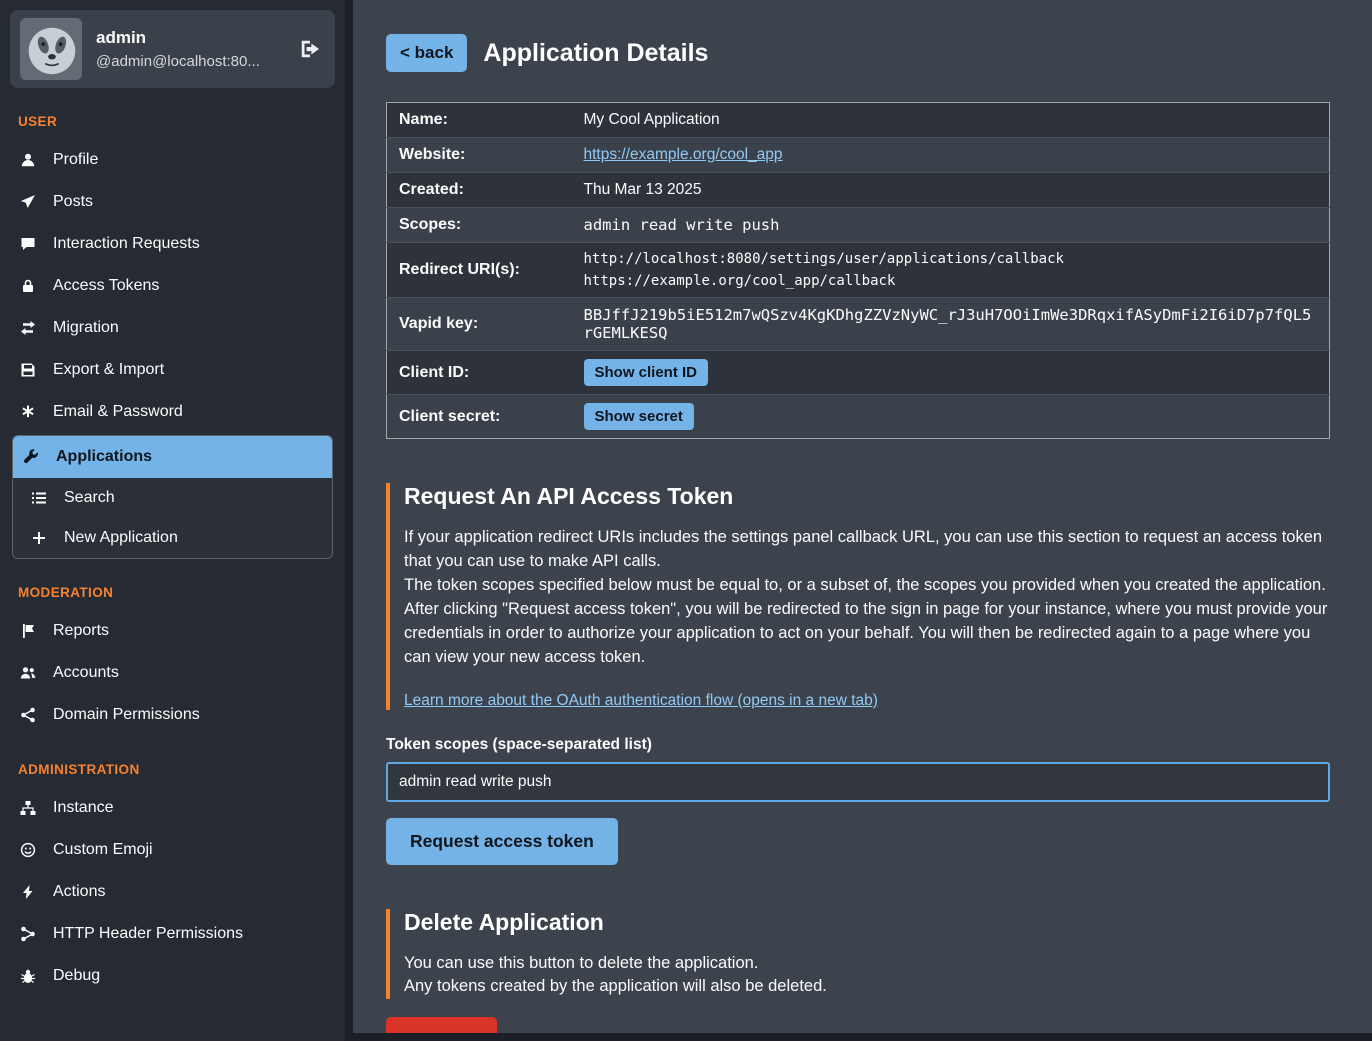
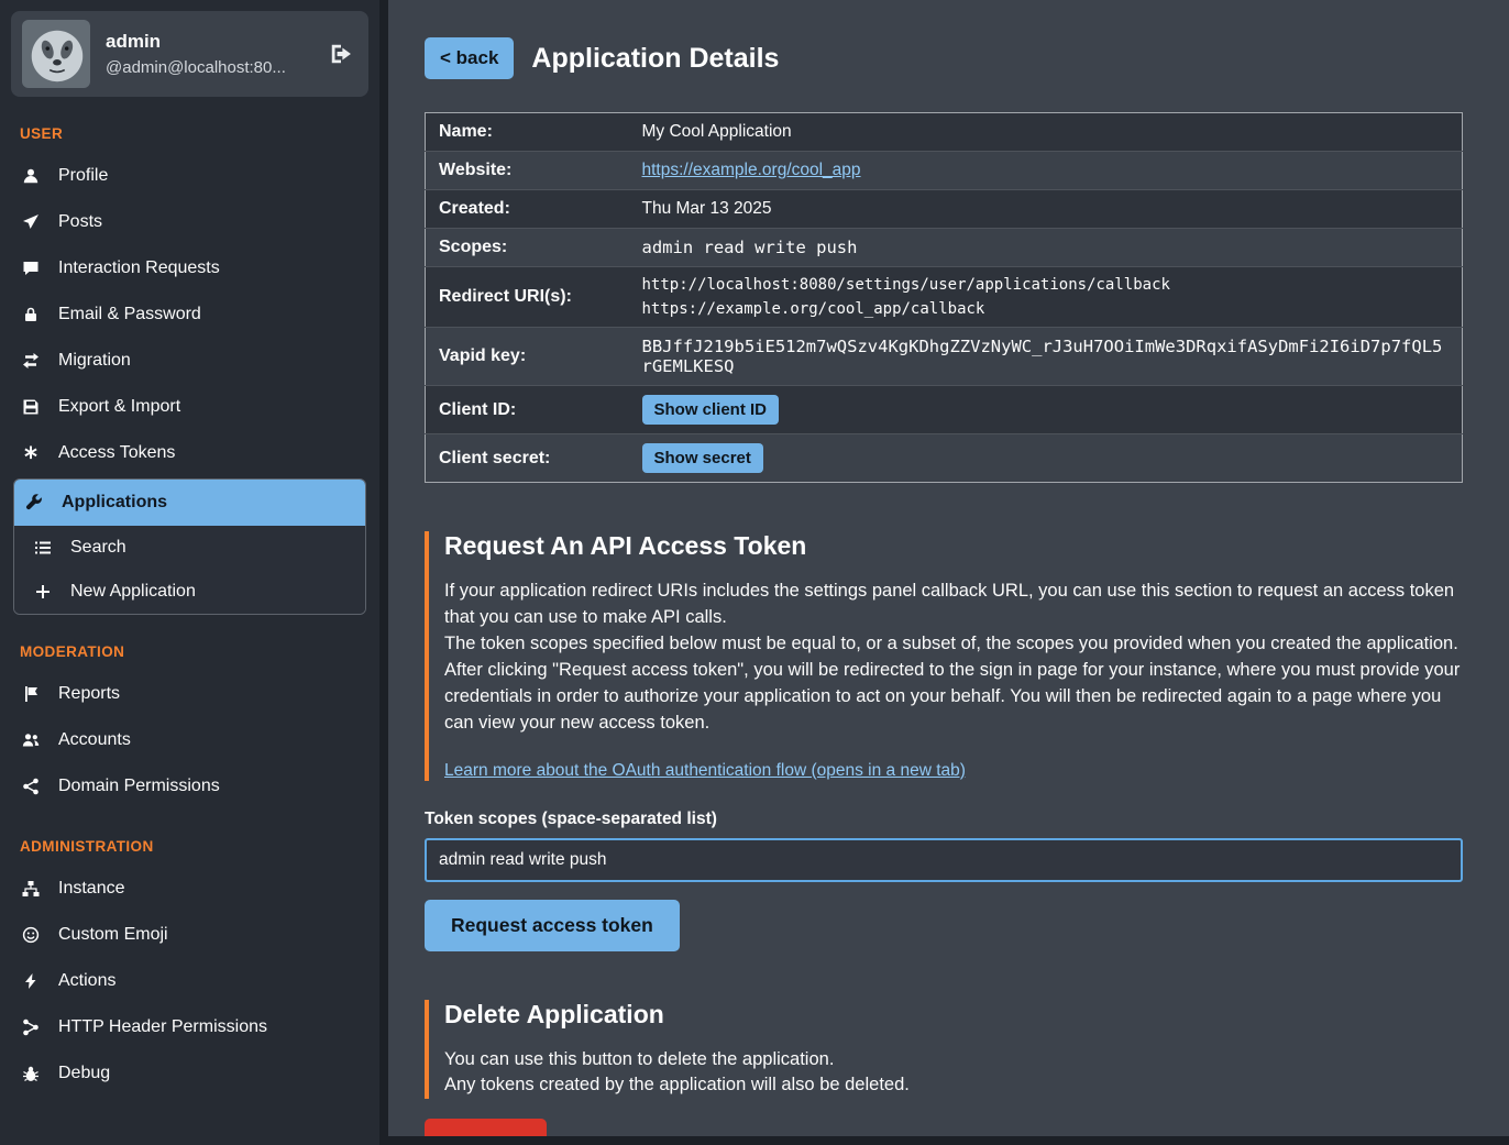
  admin
  @admin@localhost:80...
  USER
  Profile
  Posts
  Interaction Requests
- Access Tokens
+ Email & Password
  Migration
  Export & Import
- Email & Password
+ Access Tokens
  Applications
  Search
  New Application
  MODERATION
  Reports
  Accounts
  Domain Permissions
  ADMINISTRATION
  Instance
  Custom Emoji
  Actions
  HTTP Header Permissions
  Debug
  < back
  Application Details
  Name:	My Cool Application
  Website:	https://example.org/cool_app
  Created:	Thu Mar 13 2025
  Scopes:	admin read write push
  Redirect URI(s):	http://localhost:8080/settings/user/applications/callback https://example.org/cool_app/callback
  Vapid key:	BBJffJ219b5iE512m7wQSzv4KgKDhgZZVzNyWC_rJ3uH7OOiImWe3DRqxifASyDmFi2I6iD7p7fQL5rGEMLKESQ
  Client ID:	Show client ID
  Client secret:	Show secret
  Request An API Access Token
  If your application redirect URIs includes the settings panel callback URL, you can use this section to request an access token that you can use to make API calls.
  The token scopes specified below must be equal to, or a subset of, the scopes you provided when you created the application.
  After clicking "Request access token", you will be redirected to the sign in page for your instance, where you must provide your credentials in order to authorize your application to act on your behalf. You will then be redirected again to a page where you can view your new access token.
  Learn more about the OAuth authentication flow (opens in a new tab)
  Token scopes (space-separated list)
  admin read write push
  Request access token
  Delete Application
  You can use this button to delete the application.
  Any tokens created by the application will also be deleted.
